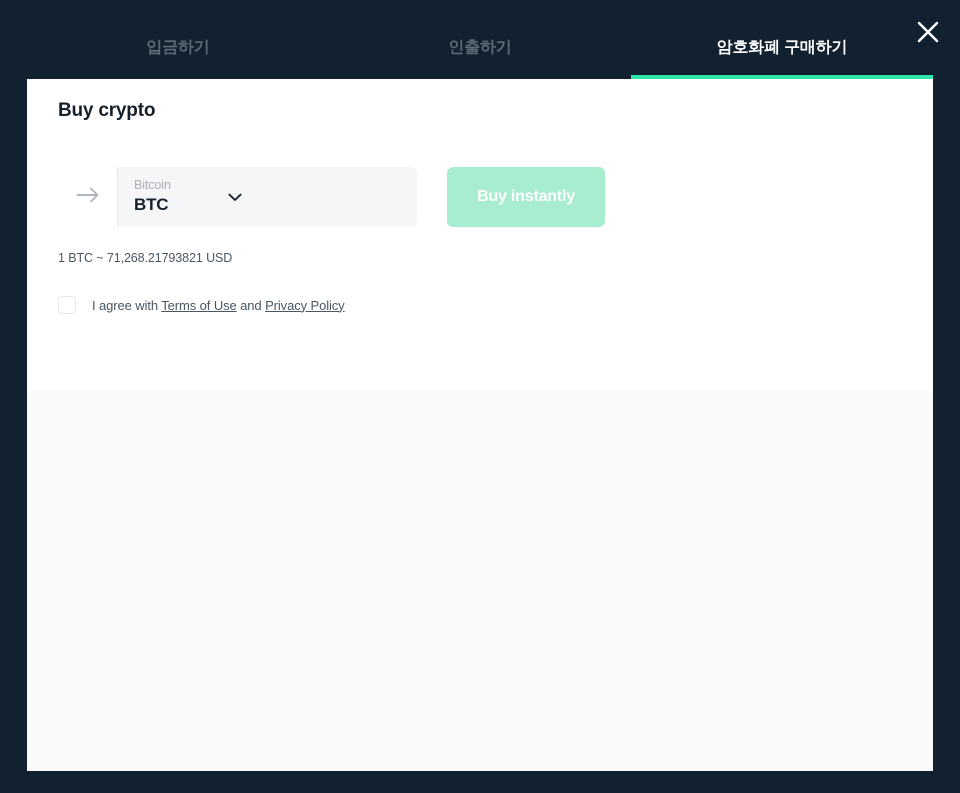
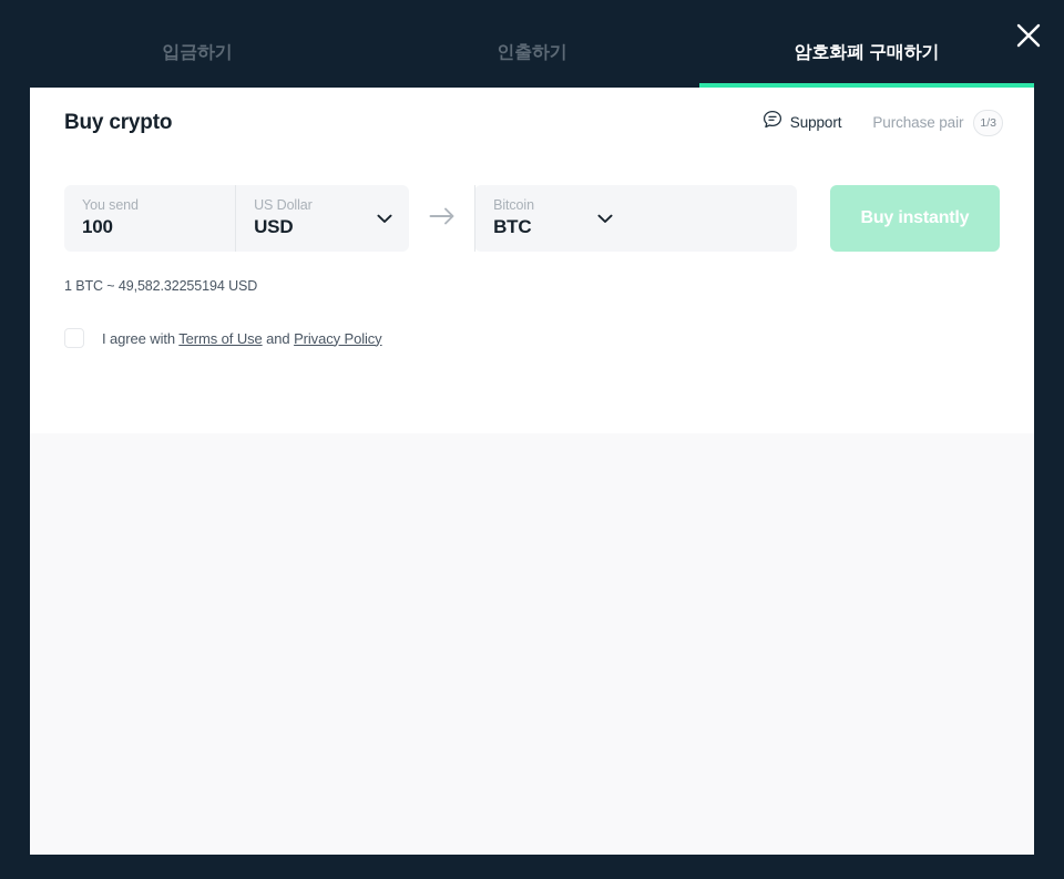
  입금하기
  인출하기
  암호화폐 구매하기
  Buy crypto
+ Support
+ Purchase pair
+ 1/3
+ You send
+ 100
+ US Dollar
+ USD
  Bitcoin
  BTC
  Buy instantly
- 1 BTC ~ 71,268.21793821 USD
+ 1 BTC ~ 49,582.32255194 USD
  I agree with Terms of Use and Privacy Policy
